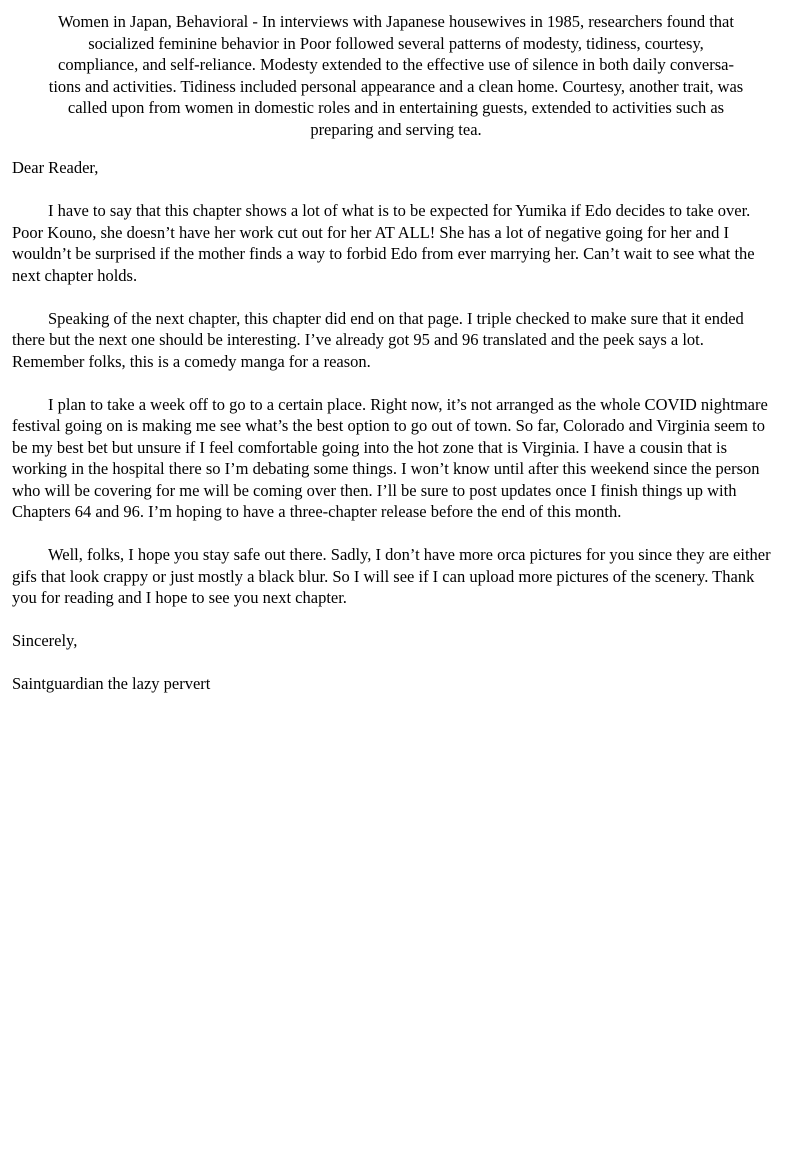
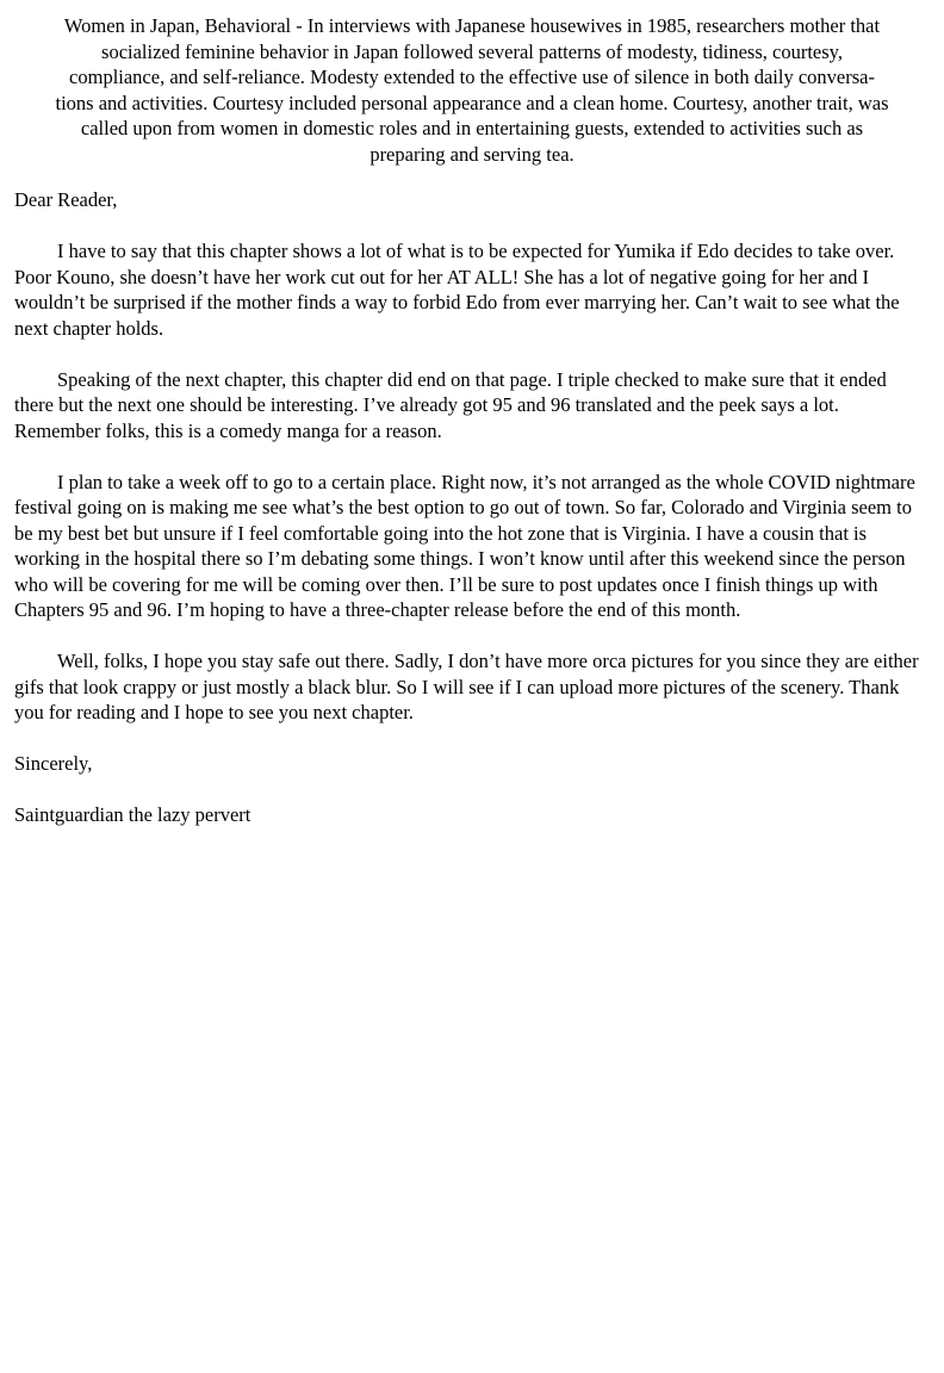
- Women in Japan, Behavioral - In interviews with Japanese housewives in 1985, researchers found that
+ Women in Japan, Behavioral - In interviews with Japanese housewives in 1985, researchers mother that
- socialized feminine behavior in Poor followed several patterns of modesty, tidiness, courtesy,
+ socialized feminine behavior in Japan followed several patterns of modesty, tidiness, courtesy,
  compliance, and self-reliance. Modesty extended to the effective use of silence in both daily conversa-
- tions and activities. Tidiness included personal appearance and a clean home. Courtesy, another trait, was
+ tions and activities. Courtesy included personal appearance and a clean home. Courtesy, another trait, was
  called upon from women in domestic roles and in entertaining guests, extended to activities such as
  preparing and serving tea.
  Dear Reader,
  I have to say that this chapter shows a lot of what is to be expected for Yumika if Edo decides to take over. Poor Kouno, she doesn’t have her work cut out for her AT ALL! She has a lot of negative going for her and I wouldn’t be surprised if the mother finds a way to forbid Edo from ever marrying her. Can’t wait to see what the next chapter holds.
  Speaking of the next chapter, this chapter did end on that page. I triple checked to make sure that it ended there but the next one should be interesting. I’ve already got 95 and 96 translated and the peek says a lot. Remember folks, this is a comedy manga for a reason.
- I plan to take a week off to go to a certain place. Right now, it’s not arranged as the whole COVID nightmare festival going on is making me see what’s the best option to go out of town. So far, Colorado and Virginia seem to be my best bet but unsure if I feel comfortable going into the hot zone that is Virginia. I have a cousin that is working in the hospital there so I’m debating some things. I won’t know until after this weekend since the person who will be covering for me will be coming over then. I’ll be sure to post updates once I finish things up with Chapters 64 and 96. I’m hoping to have a three-chapter release before the end of this month.
+ I plan to take a week off to go to a certain place. Right now, it’s not arranged as the whole COVID nightmare festival going on is making me see what’s the best option to go out of town. So far, Colorado and Virginia seem to be my best bet but unsure if I feel comfortable going into the hot zone that is Virginia. I have a cousin that is working in the hospital there so I’m debating some things. I won’t know until after this weekend since the person who will be covering for me will be coming over then. I’ll be sure to post updates once I finish things up with Chapters 95 and 96. I’m hoping to have a three-chapter release before the end of this month.
  Well, folks, I hope you stay safe out there. Sadly, I don’t have more orca pictures for you since they are either gifs that look crappy or just mostly a black blur. So I will see if I can upload more pictures of the scenery. Thank you for reading and I hope to see you next chapter.
  Sincerely,
  Saintguardian the lazy pervert
